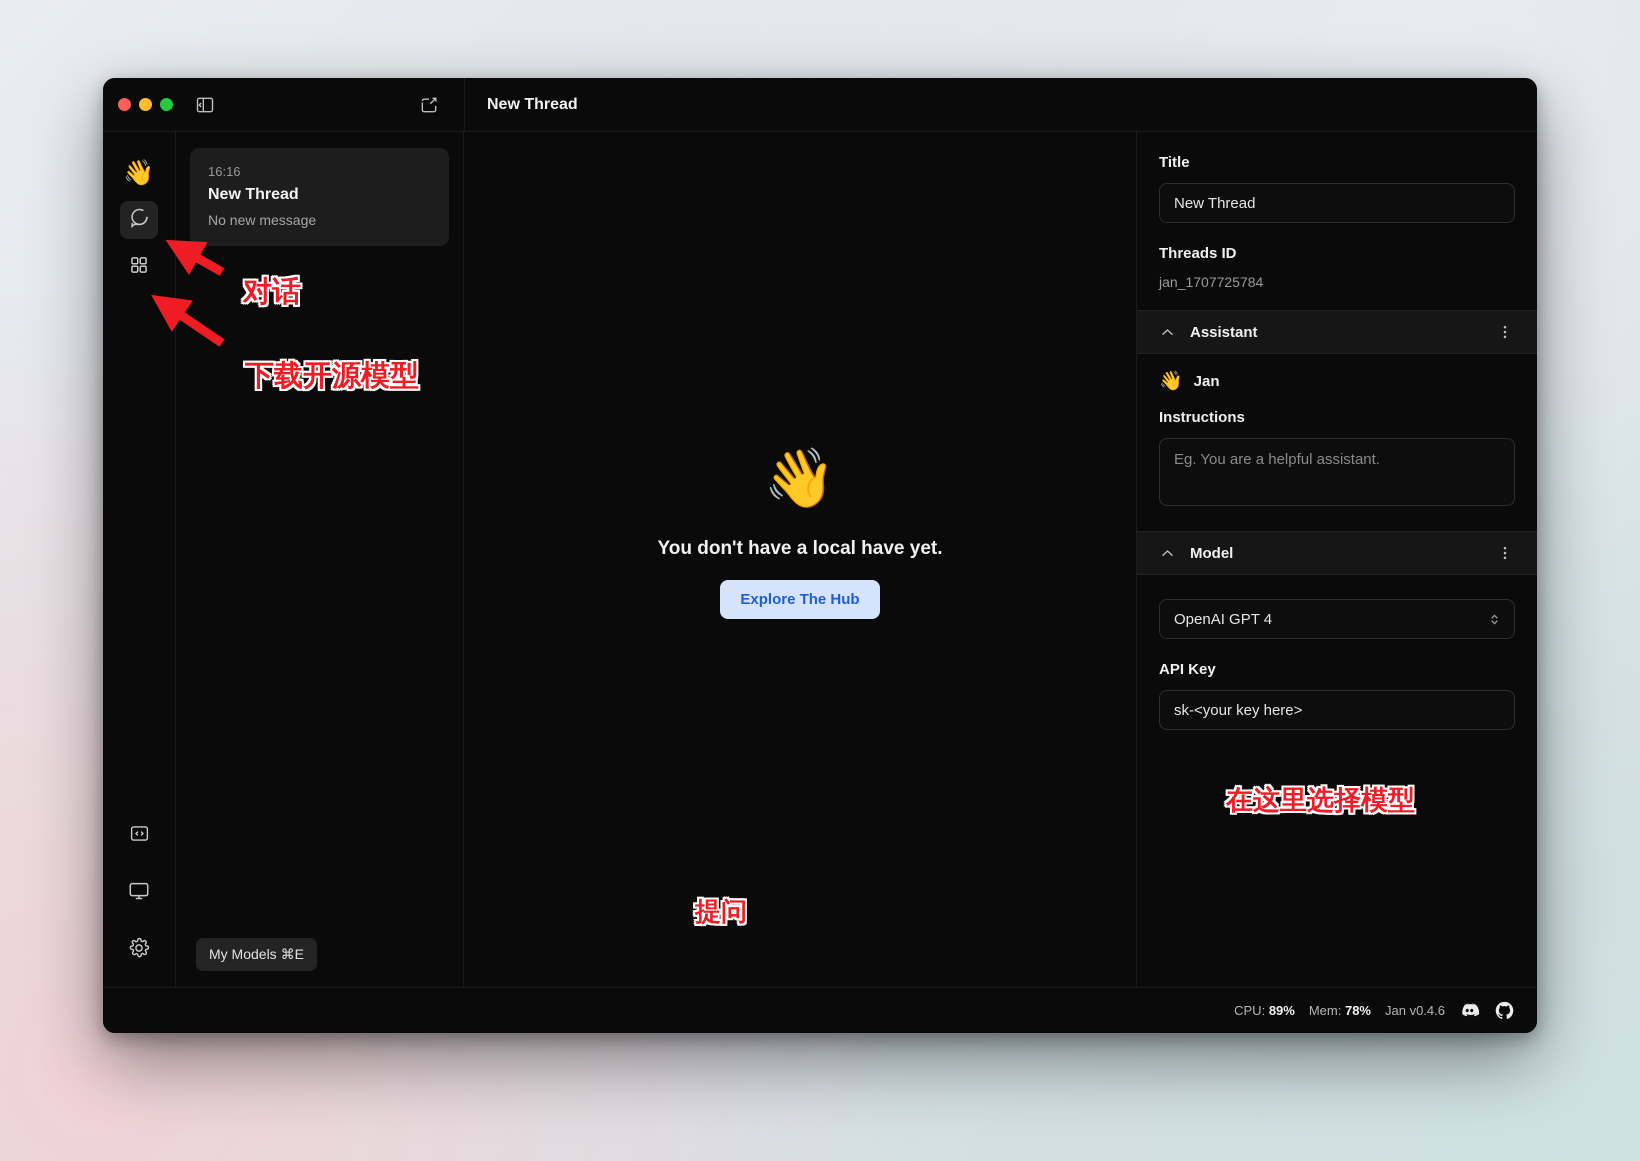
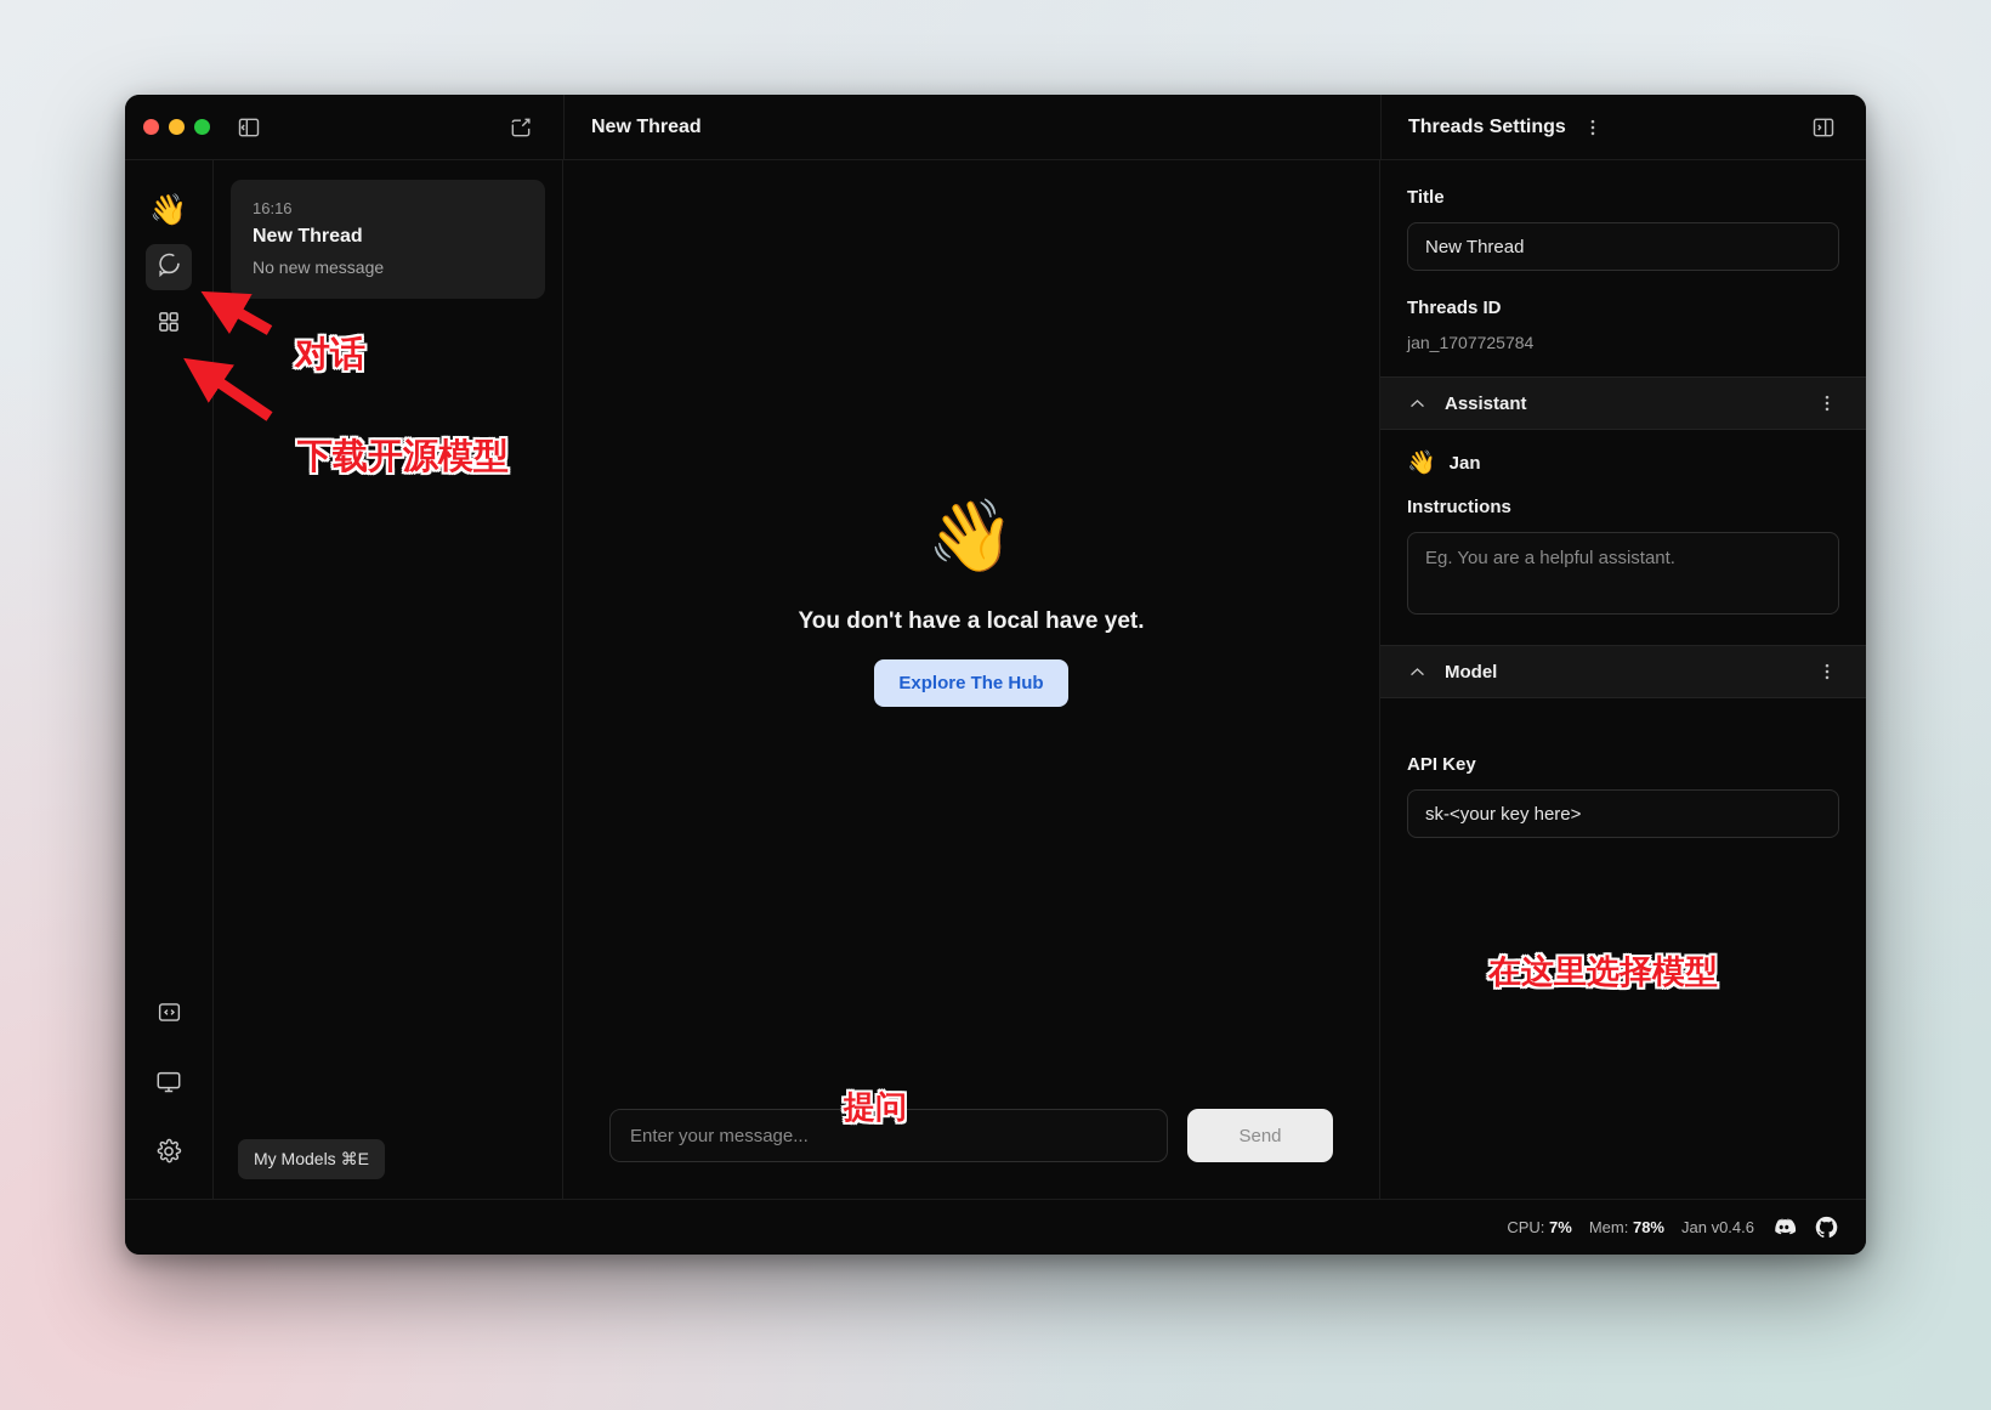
  New Thread
+ Threads Settings
  👋
  16:16
  New Thread
  No new message
  My Models ⌘E
  👋
  You don't have a local have yet.
  Explore The Hub
+ Enter your message...
+ Send
  Title
  New Thread
  Threads ID
  jan_1707725784
  Assistant
  👋
  Jan
  Instructions
  Eg. You are a helpful assistant.
  Model
- OpenAI GPT 4
  API Key
  sk-<your key here>
- CPU: 89%
+ CPU: 7%
  Mem: 78%
  Jan v0.4.6
  对话
  下载开源模型
  提问
  在这里选择模型
